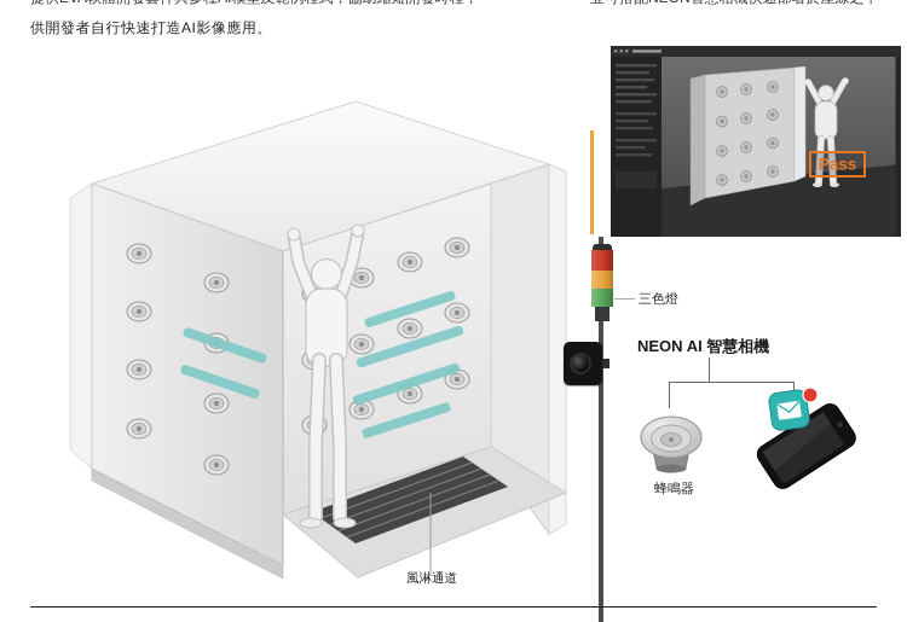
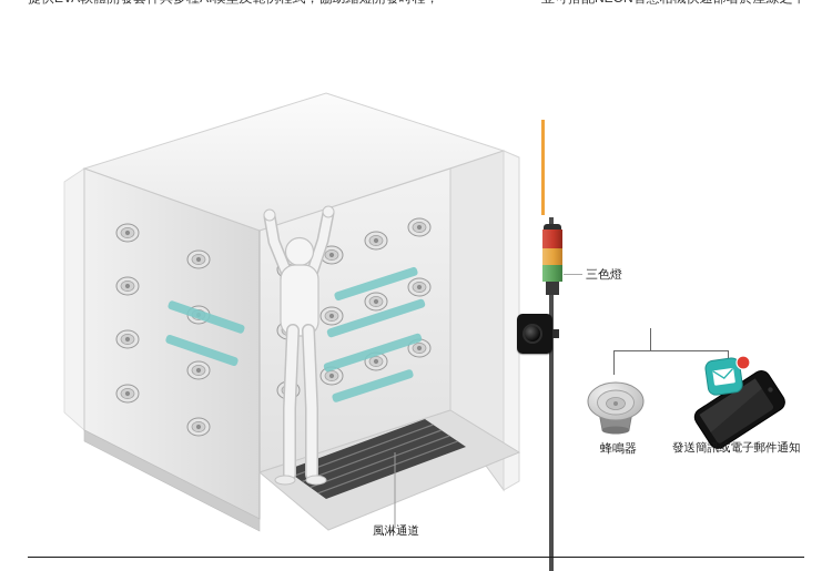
- 供開發者自行快速打造AI影像應用。
  風淋通道
- Pass
  三色燈
- NEON AI 智慧相機
  蜂鳴器
+ 發送簡訊或電子郵件通知
